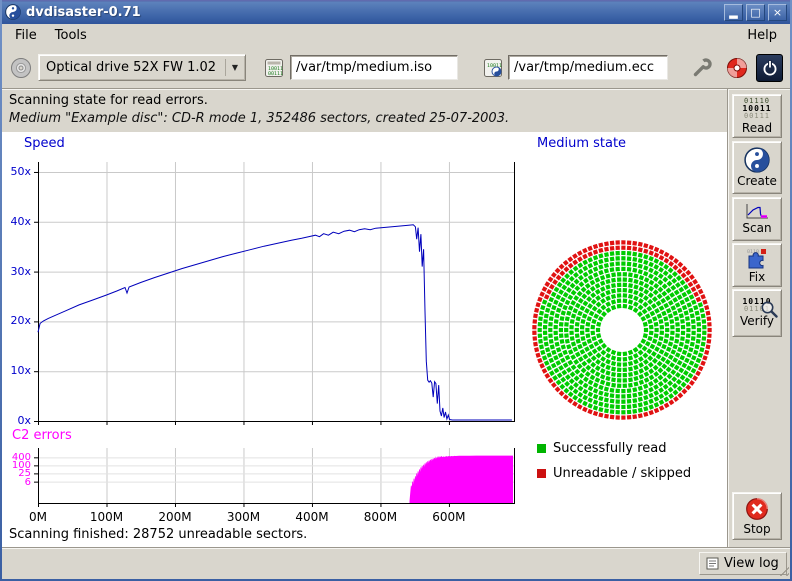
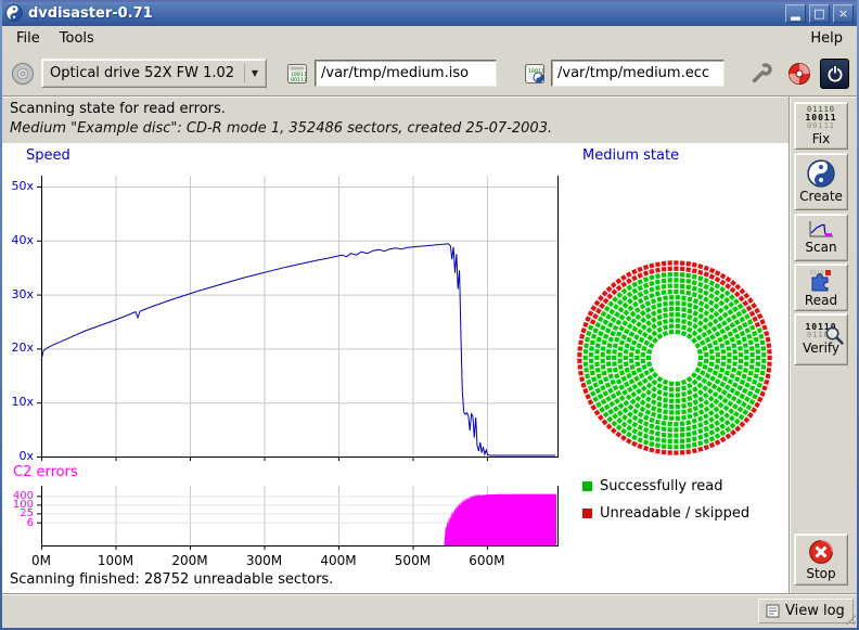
  dvdisaster-0.71
  ▂
  □
  ×
  File
  Tools
  Help
  Optical drive 52X FW 1.02
  ▼
  /var/tmp/medium.iso
  /var/tmp/medium.ecc
  Scanning state for read errors.
  Medium "Example disc": CD-R mode 1, 352486 sectors, created 25-07-2003.
  Speed
  Medium state
  C2 errors
  Successfully read
  Unreadable / skipped
  Scanning finished: 28752 unreadable sectors.
  0x
  10x
  20x
  30x
  40x
  50x
  400
  100
  25
  6
  0M
  100M
  200M
  300M
  400M
- 800M
+ 500M
  600M
  01110
  10011
  00111
- Read
+ Fix
  Create
  Scan
- Fix
+ Read
  10110
  01101
  Verify
  Stop
  View log
